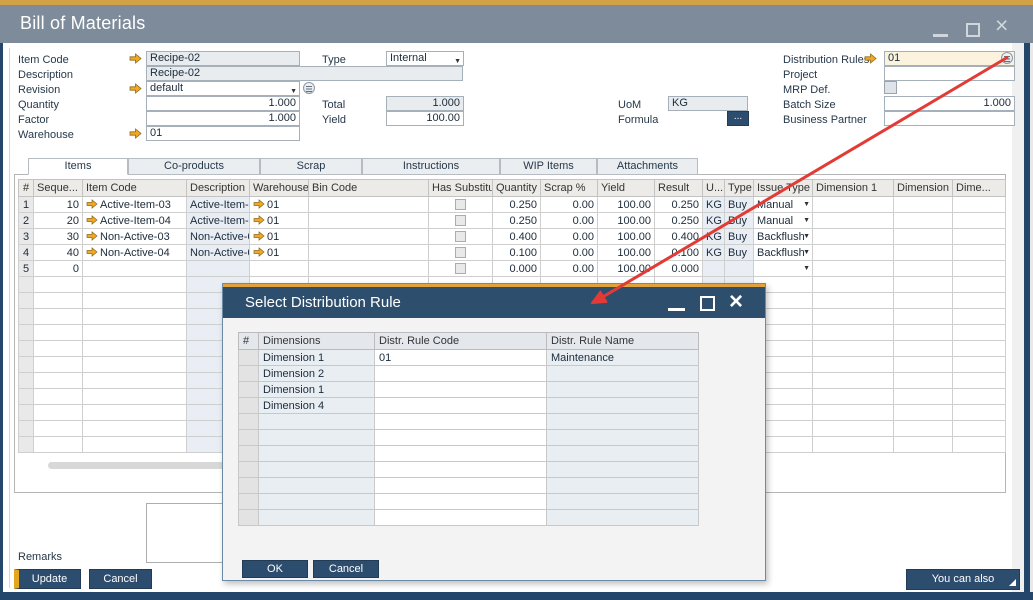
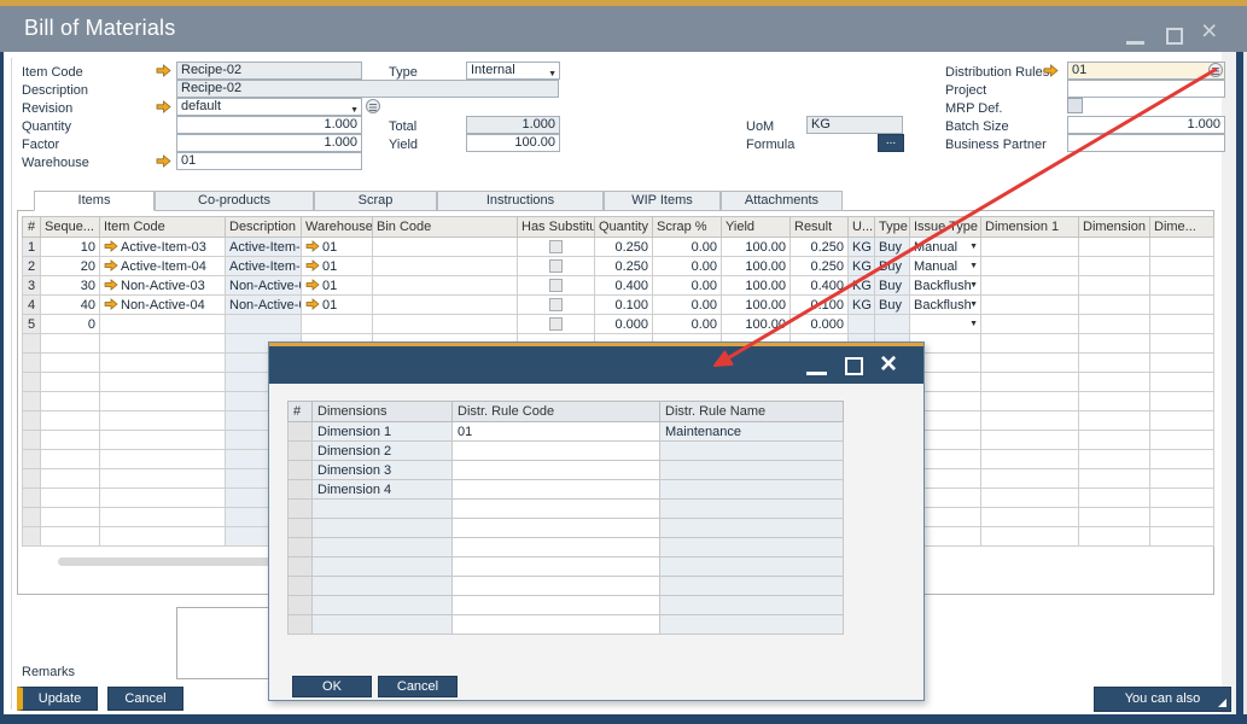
  Bill of Materials
  ×
  Item Code
  Recipe-02
  Description
  Recipe-02
  Revision
  default
  Quantity
  1.000
  Factor
  1.000
  Warehouse
  01
  Type
  Internal
  Total
  1.000
  Yield
  100.00
  UoM
  KG
  Formula
  ...
  Distribution Rule
  01
  Project
  MRP Def.
  Batch Size
  1.000
  Business Partner
  Items
  Co-products
  Scrap
  Instructions
  WIP Items
  Attachments
  #	Seque...	Item Code	Description	Warehouse	Bin Code	Has Substitu	Quantity	Scrap %	Yield	Result	U...	Type	Issueype	Dimension 1	Dimension	Dime...
  1	10	Active-Item-03	Active-Item-	01			0.250	0.00	100.00	0.250	KG	Buy	anual
  2	20	Active-Item-04	Active-Item-	01			0.250	0.00	100.00	0.250	KG	uy	Manual
  3	30	Non-Active-03	Non-Active-	01			0.400	0.00	100.00	0.400	KG	Buy	Backflush
  4	40	Non-Active-04	Non-Active-	01			0.100	0.00	100.00	0100	KG	Buy	Backflush
  5	0						0.000	0.00	100.0	0.000
  Remarks
  Update
  Cancel
  You can also
- Select Distribution Rule
  ×
  #	Dimensions	Distr. Rule Code	Distr. Rule Name
  	Dimension 1	01	Maintenance
  	Dimension 2
- 	Dimension 1
+ 	Dimension 3
  	Dimension 4
  OK
  Cancel
